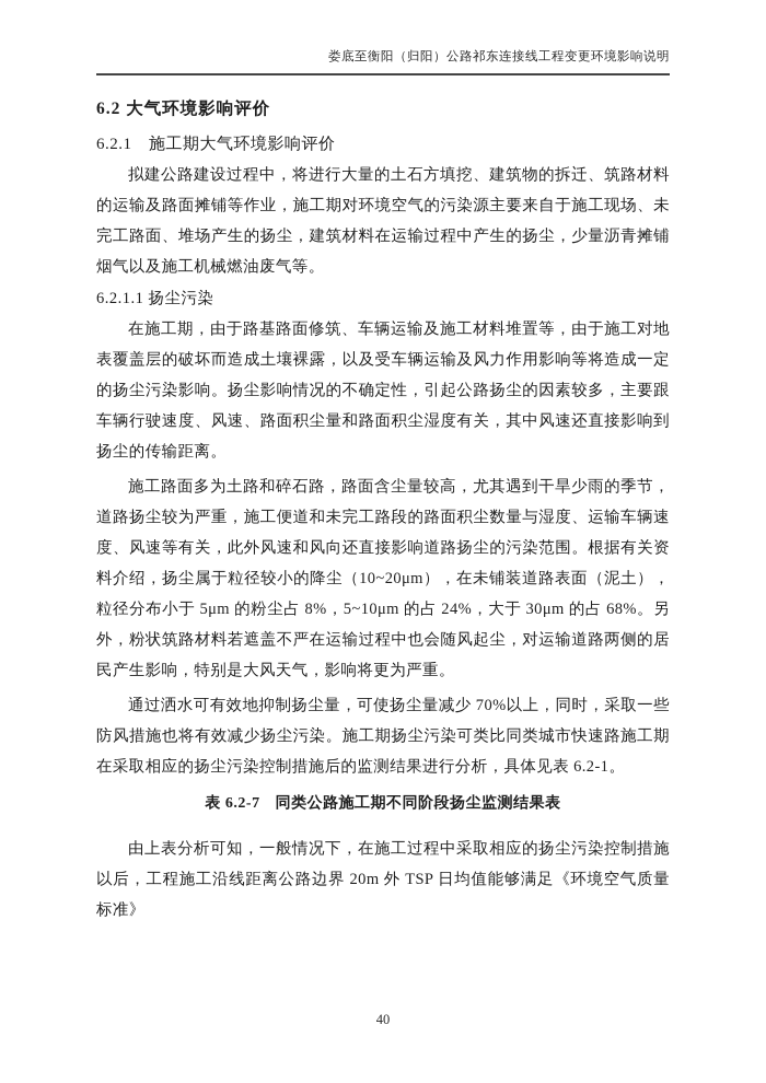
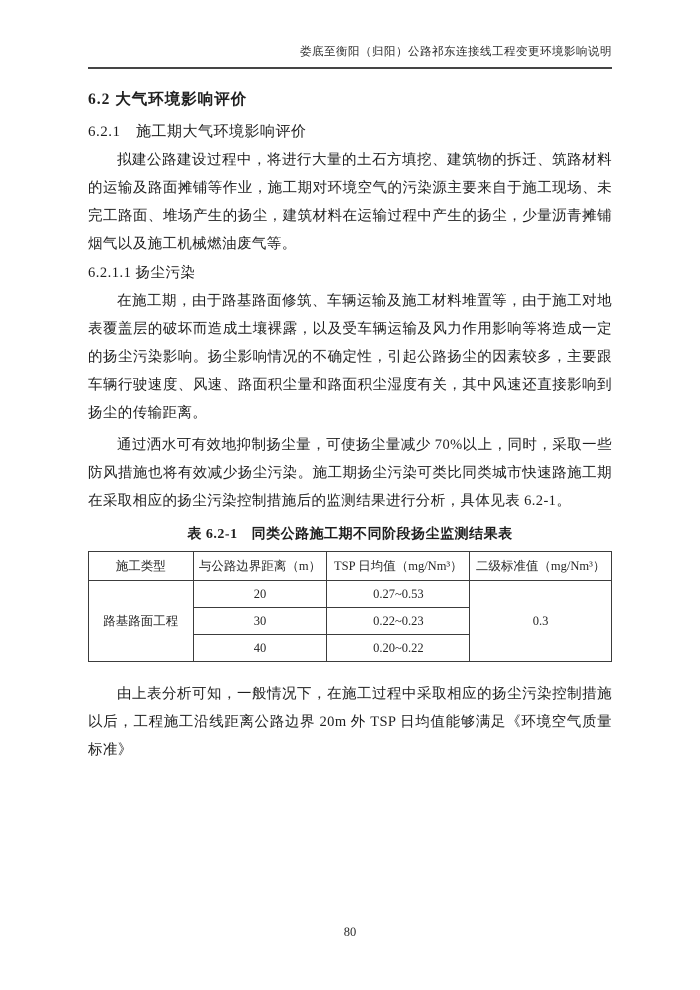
  娄底至衡阳（归阳）公路祁东连接线工程变更环境影响说明
  6.2 大气环境影响评价
  6.2.1 施工期大气环境影响评价
  拟建公路建设过程中，将进行大量的土石方填挖、建筑物的拆迁、筑路材料的运输及路面摊铺等作业，施工期对环境空气的污染源主要来自于施工现场、未完工路面、堆场产生的扬尘，建筑材料在运输过程中产生的扬尘，少量沥青摊铺烟气以及施工机械燃油废气等。
  6.2.1.1 扬尘污染
  在施工期，由于路基路面修筑、车辆运输及施工材料堆置等，由于施工对地表覆盖层的破坏而造成土壤裸露，以及受车辆运输及风力作用影响等将造成一定的扬尘污染影响。扬尘影响情况的不确定性，引起公路扬尘的因素较多，主要跟车辆行驶速度、风速、路面积尘量和路面积尘湿度有关，其中风速还直接影响到扬尘的传输距离。
- 施工路面多为土路和碎石路，路面含尘量较高，尤其遇到干旱少雨的季节，道路扬尘较为严重，施工便道和未完工路段的路面积尘数量与湿度、运输车辆速度、风速等有关，此外风速和风向还直接影响道路扬尘的污染范围。根据有关资料介绍，扬尘属于粒径较小的降尘（10~20μm），在未铺装道路表面（泥土），粒径分布小于 5μm 的粉尘占 8%，5~10μm 的占 24%，大于 30μm 的占 68%。另外，粉状筑路材料若遮盖不严在运输过程中也会随风起尘，对运输道路两侧的居民产生影响，特别是大风天气，影响将更为严重。
  通过洒水可有效地抑制扬尘量，可使扬尘量减少 70%以上，同时，采取一些防风措施也将有效减少扬尘污染。施工期扬尘污染可类比同类城市快速路施工期在采取相应的扬尘污染控制措施后的监测结果进行分析，具体见表 6.2-1。
- 表 6.2-7 同类公路施工期不同阶段扬尘监测结果表
+ 表 6.2-1 同类公路施工期不同阶段扬尘监测结果表
+ 施工类型	与公路边界距离（m）	TSP 日均值（mg/Nm³）	二级标准值（mg/Nm³）
+ 路基路面工程	20	0.27~0.53	0.3
+ 30	0.22~0.23
+ 40	0.20~0.22
  由上表分析可知，一般情况下，在施工过程中采取相应的扬尘污染控制措施以后，工程施工沿线距离公路边界 20m 外 TSP 日均值能够满足《环境空气质量标准》
- 40
+ 80
